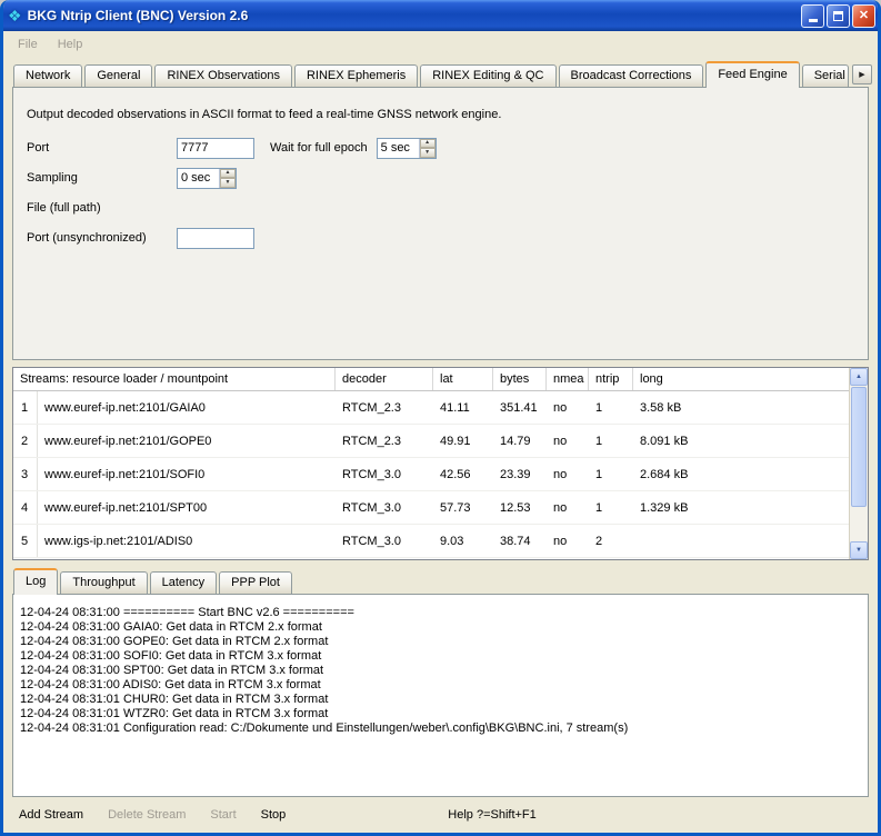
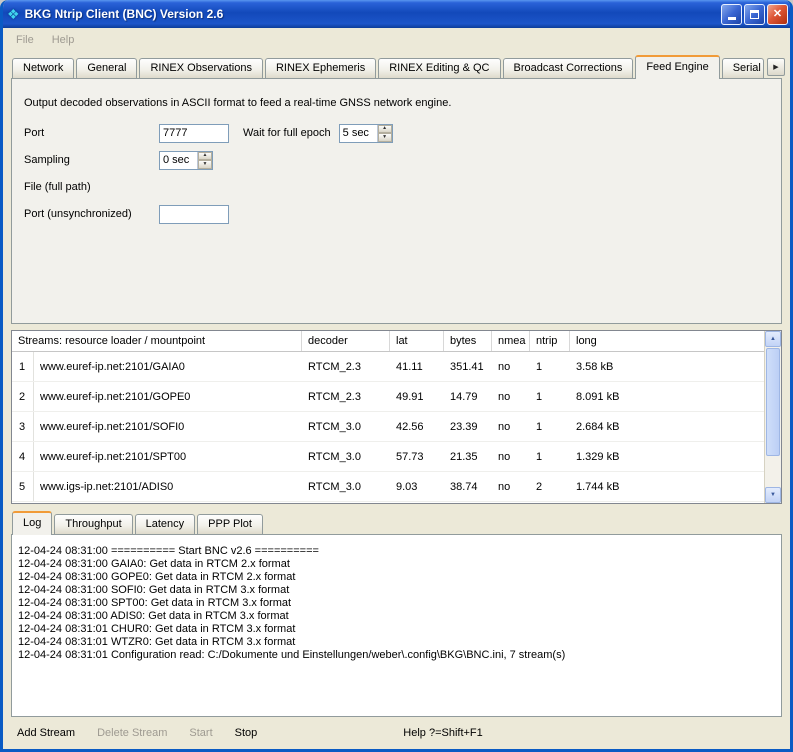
  ❖
  BKG Ntrip Client (BNC) Version 2.6
  ✕
  File
  Help
  Network
  General
  RINEX Observations
  RINEX Ephemeris
  RINEX Editing & QC
  Broadcast Corrections
  Feed Engine
  Serial
  Output decoded observations in ASCII format to feed a real-time GNSS network engine.
  Port
  7777
  Wait for full epoch
  5 sec
  Sampling
  0 sec
  File (full path)
  Port (unsynchronized)
  Streams: resource loader / mountpoint
  decoder
  lat
  bytes
  nmea
  ntrip
  long
  1
  www.euref-ip.net:2101/GAIA0
  RTCM_2.3
  41.11
  351.41
  no
  1
  3.58 kB
  2
  www.euref-ip.net:2101/GOPE0
  RTCM_2.3
  49.91
  14.79
  no
  1
  8.091 kB
  3
  www.euref-ip.net:2101/SOFI0
  RTCM_3.0
  42.56
  23.39
  no
  1
  2.684 kB
  4
  www.euref-ip.net:2101/SPT00
  RTCM_3.0
  57.73
- 12.53
+ 21.35
  no
  1
  1.329 kB
  5
  www.igs-ip.net:2101/ADIS0
  RTCM_3.0
  9.03
  38.74
  no
  2
+ 1.744 kB
  Log
  Throughput
  Latency
  PPP Plot
  12-04-24 08:31:00 ========== Start BNC v2.6 ==========
  12-04-24 08:31:00 GAIA0: Get data in RTCM 2.x format
  12-04-24 08:31:00 GOPE0: Get data in RTCM 2.x format
  12-04-24 08:31:00 SOFI0: Get data in RTCM 3.x format
  12-04-24 08:31:00 SPT00: Get data in RTCM 3.x format
  12-04-24 08:31:00 ADIS0: Get data in RTCM 3.x format
  12-04-24 08:31:01 CHUR0: Get data in RTCM 3.x format
  12-04-24 08:31:01 WTZR0: Get data in RTCM 3.x format
  12-04-24 08:31:01 Configuration read: C:/Dokumente und Einstellungen/weber\.config\BKG\BNC.ini, 7 stream(s)
  Add Stream
  Delete Stream
  Start
  Stop
  Help ?=Shift+F1
